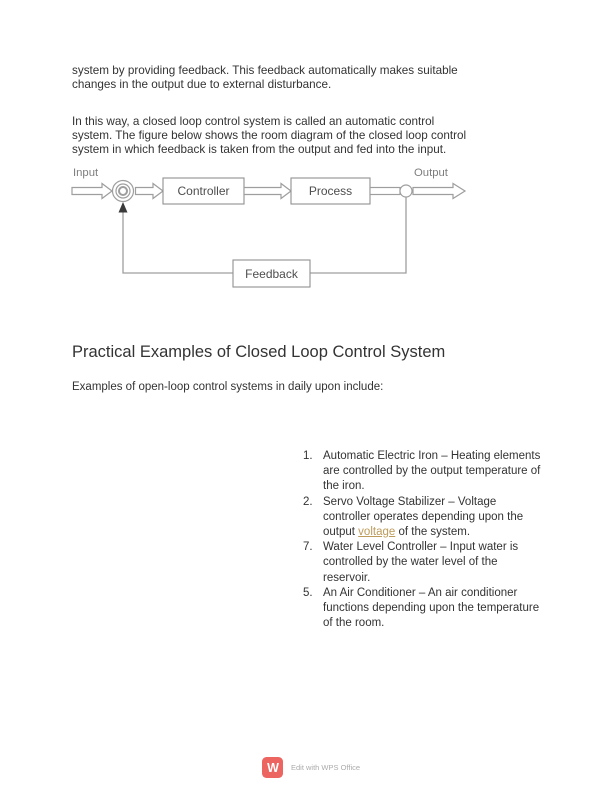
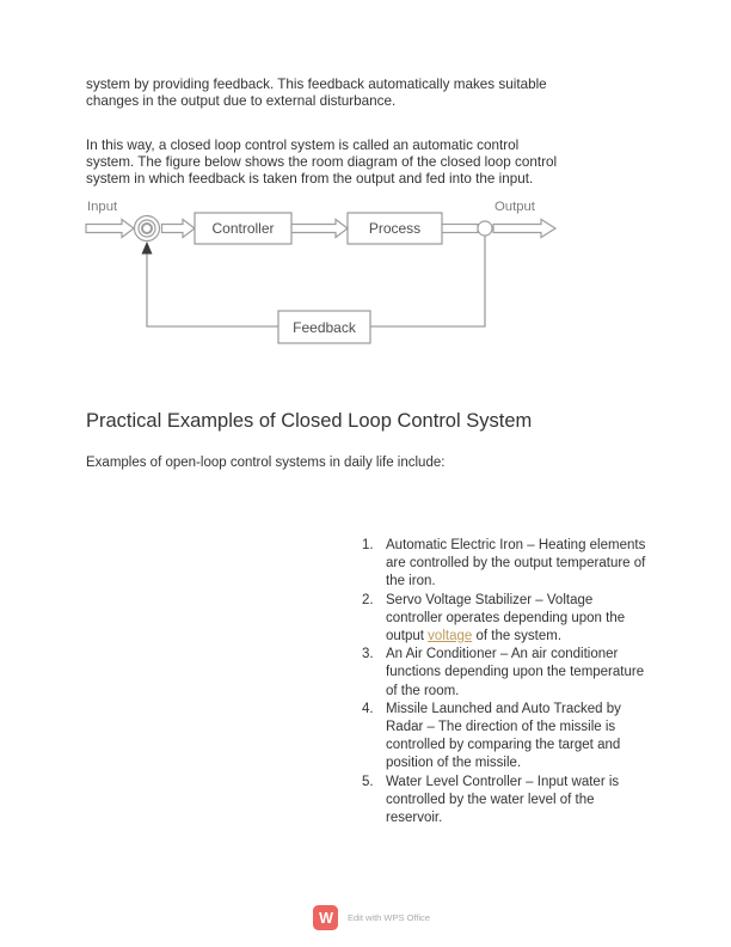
  system by providing feedback. This feedback automatically makes suitable
  changes in the output due to external disturbance.
  In this way, a closed loop control system is called an automatic control
  system. The figure below shows the room diagram of the closed loop control
  system in which feedback is taken from the output and fed into the input.
  Input
  Output
  Controller
  Process
  Feedback
  Practical Examples of Closed Loop Control System
- Examples of open-loop control systems in daily upon include:
+ Examples of open-loop control systems in daily life include:
  1.
  Automatic Electric Iron – Heating elements are controlled by the output temperature of the iron.
  2.
  Servo Voltage Stabilizer – Voltage controller operates depending upon the output voltage of the system.
- 7.
+ 3.
- Water Level Controller – Input water is controlled by the water level of the reservoir.
+ An Air Conditioner – An air conditioner functions depending upon the temperature of the room.
+ 4.
+ Missile Launched and Auto Tracked by Radar – The direction of the missile is controlled by comparing the target and position of the missile.
  5.
- An Air Conditioner – An air conditioner functions depending upon the temperature of the room.
+ Water Level Controller – Input water is controlled by the water level of the reservoir.
  W
  Edit with WPS Office
